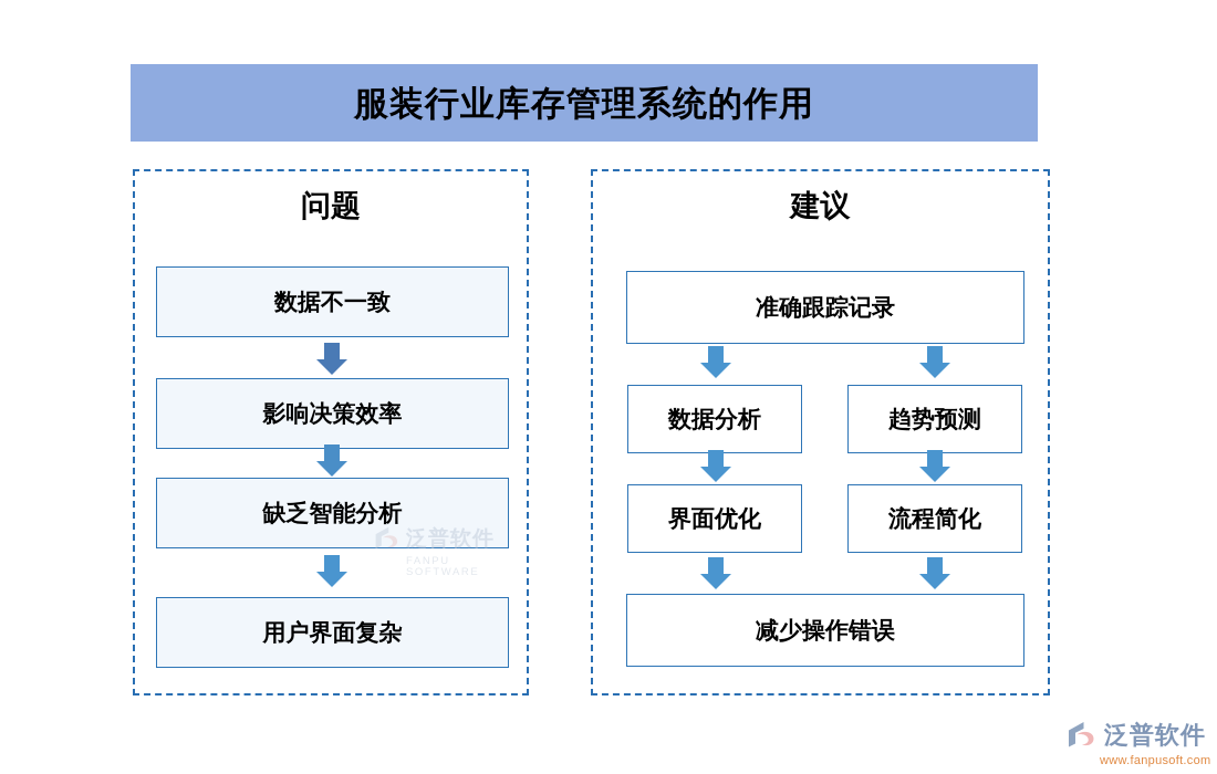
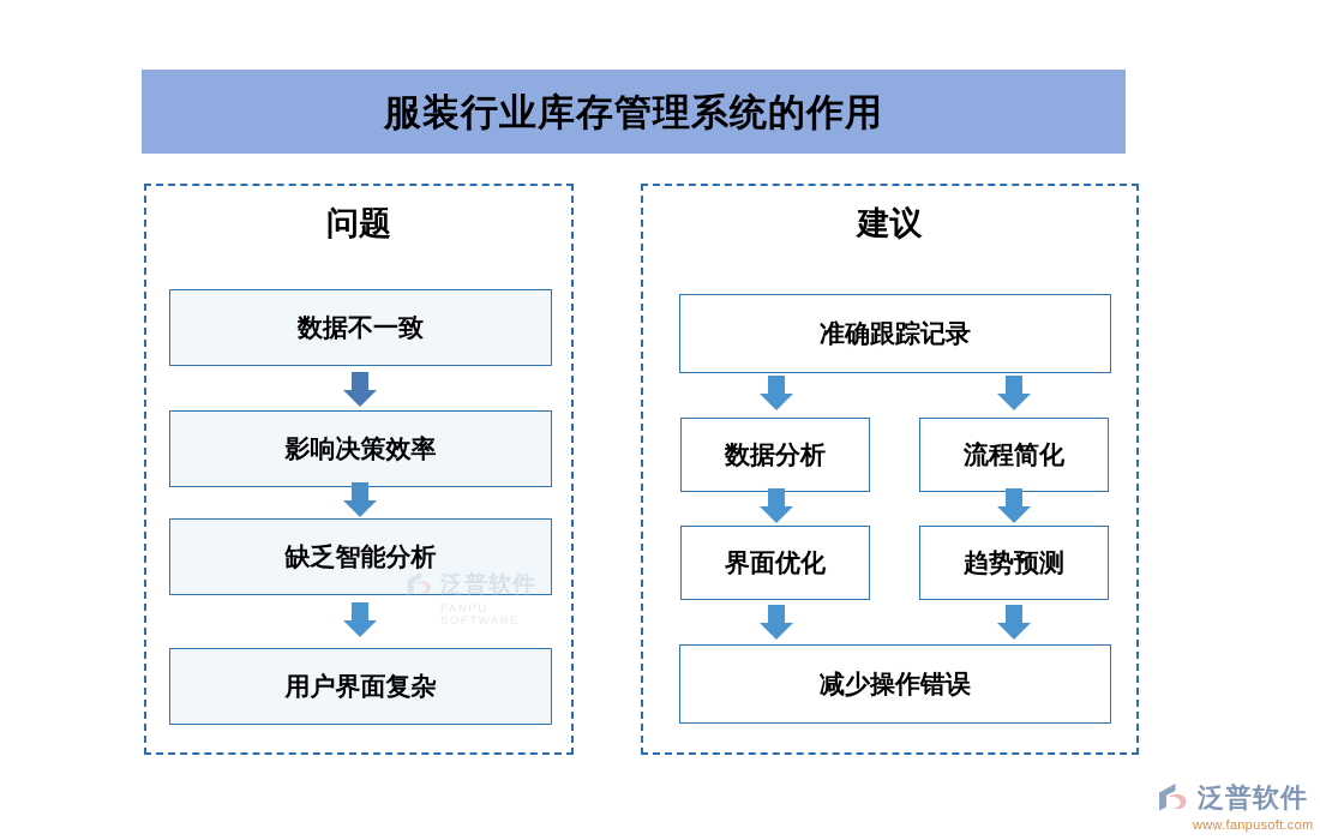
  服装行业库存管理系统的作用
  问题
  数据不一致
  影响决策效率
  缺乏智能分析
  用户界面复杂
  泛普软件
  FANPU SOFTWARE
  建议
  准确跟踪记录
  数据分析
- 趋势预测
+ 流程简化
  界面优化
- 流程简化
+ 趋势预测
  减少操作错误
  泛普软件
  www.fanpusoft.com
